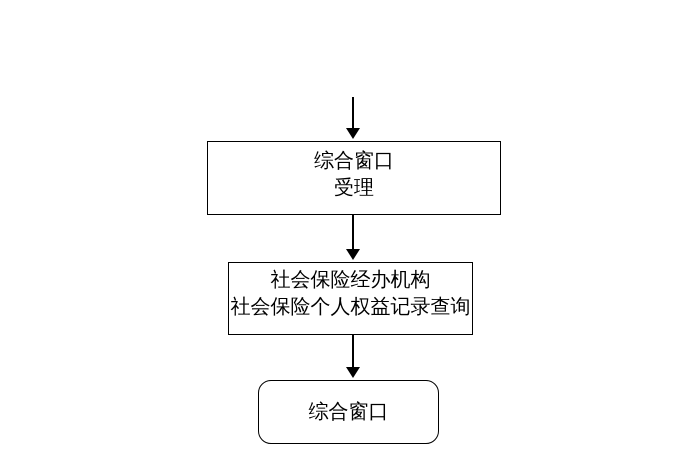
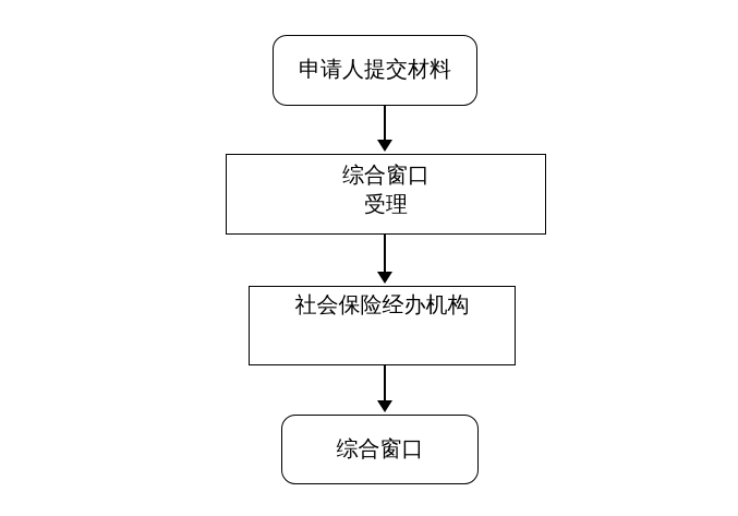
+ 申请人提交材料
  综合窗口
  受理
  社会保险经办机构
- 社会保险个人权益记录查询
  综合窗口
